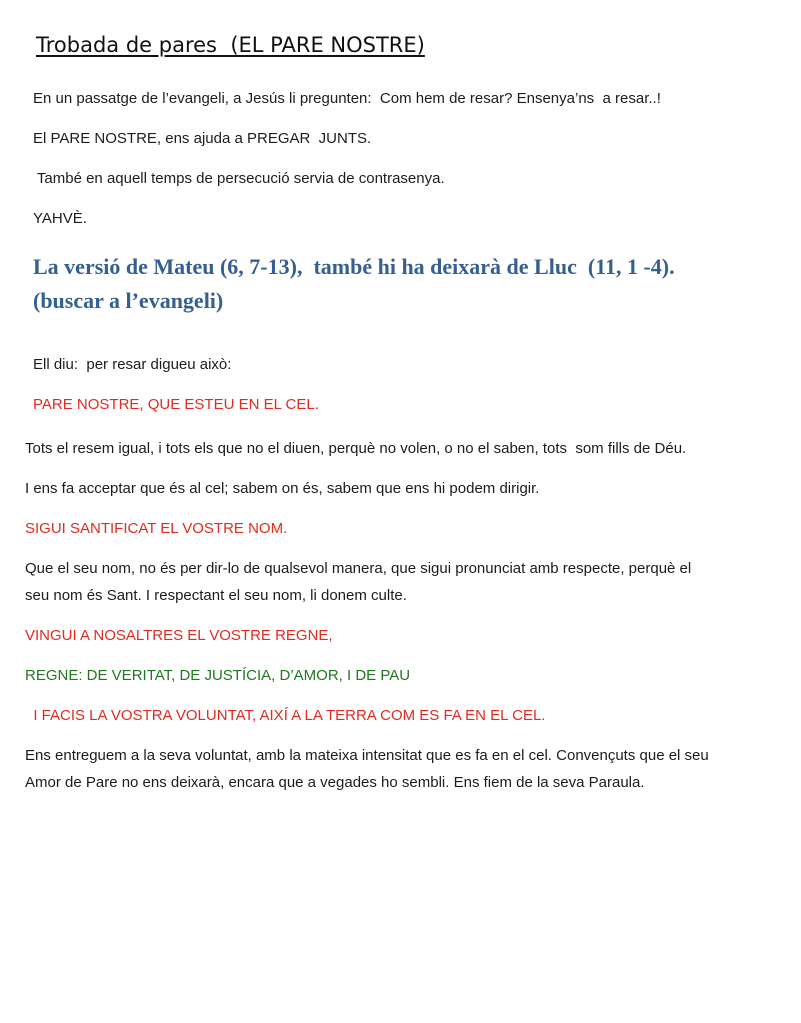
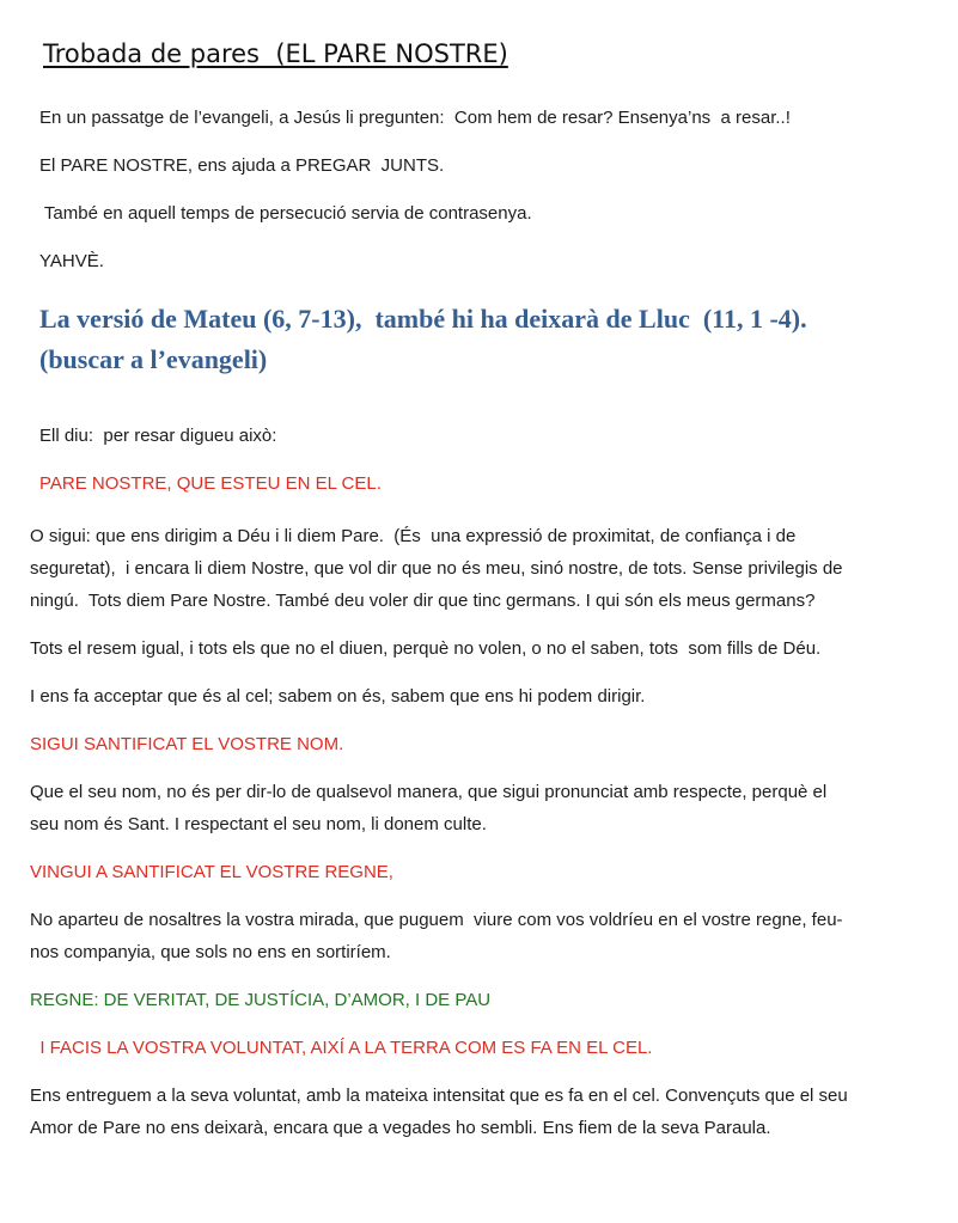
  Trobada de pares (EL PARE NOSTRE)
  En un passatge de l’evangeli, a Jesús li pregunten: Com hem de resar? Ensenya’ns a resar..!
  El PARE NOSTRE, ens ajuda a PREGAR JUNTS.
  També en aquell temps de persecució servia de contrasenya.
  YAHVÈ.
  La versió de Mateu (6, 7-13), també hi ha deixarà de Lluc (11, 1 -4).
  (buscar a l’evangeli)
  Ell diu: per resar digueu això:
  PARE NOSTRE, QUE ESTEU EN EL CEL.
+ O sigui: que ens dirigim a Déu i li diem Pare. (És una expressió de proximitat, de confiança i de
+ seguretat), i encara li diem Nostre, que vol dir que no és meu, sinó nostre, de tots. Sense privilegis de
+ ningú. Tots diem Pare Nostre. També deu voler dir que tinc germans. I qui són els meus germans?
  Tots el resem igual, i tots els que no el diuen, perquè no volen, o no el saben, tots som fills de Déu.
  I ens fa acceptar que és al cel; sabem on és, sabem que ens hi podem dirigir.
  SIGUI SANTIFICAT EL VOSTRE NOM.
  Que el seu nom, no és per dir-lo de qualsevol manera, que sigui pronunciat amb respecte, perquè el
  seu nom és Sant. I respectant el seu nom, li donem culte.
- VINGUI A NOSALTRES EL VOSTRE REGNE,
+ VINGUI A SANTIFICAT EL VOSTRE REGNE,
+ No aparteu de nosaltres la vostra mirada, que puguem viure com vos voldríeu en el vostre regne, feu-
+ nos companyia, que sols no ens en sortiríem.
  REGNE: DE VERITAT, DE JUSTÍCIA, D’AMOR, I DE PAU
  I FACIS LA VOSTRA VOLUNTAT, AIXÍ A LA TERRA COM ES FA EN EL CEL.
  Ens entreguem a la seva voluntat, amb la mateixa intensitat que es fa en el cel. Convençuts que el seu
  Amor de Pare no ens deixarà, encara que a vegades ho sembli. Ens fiem de la seva Paraula.
